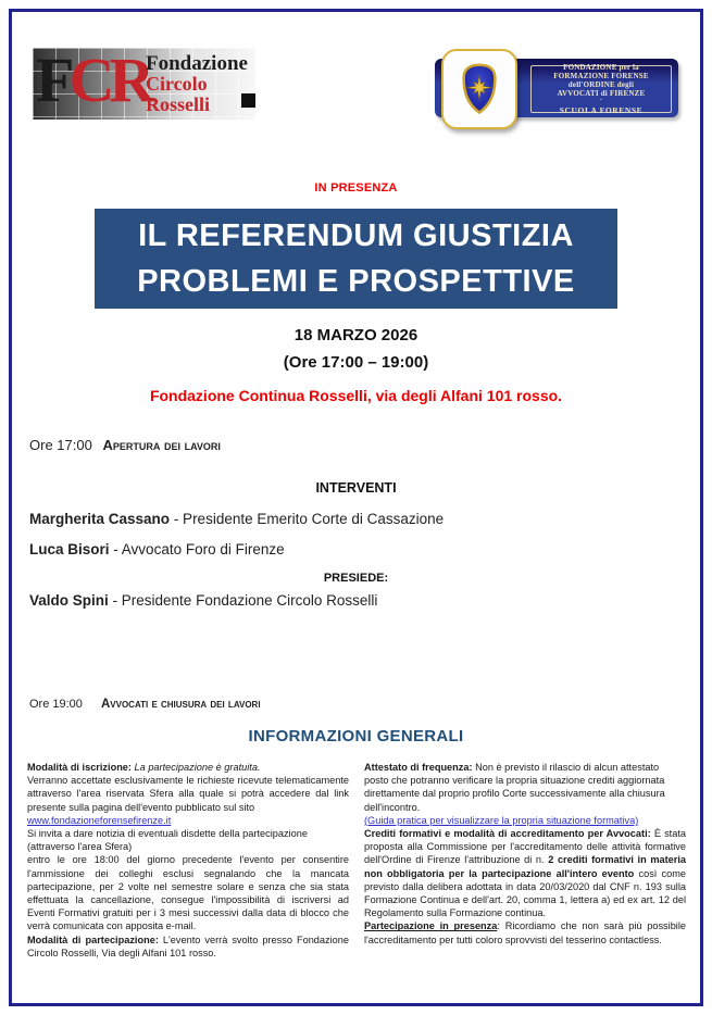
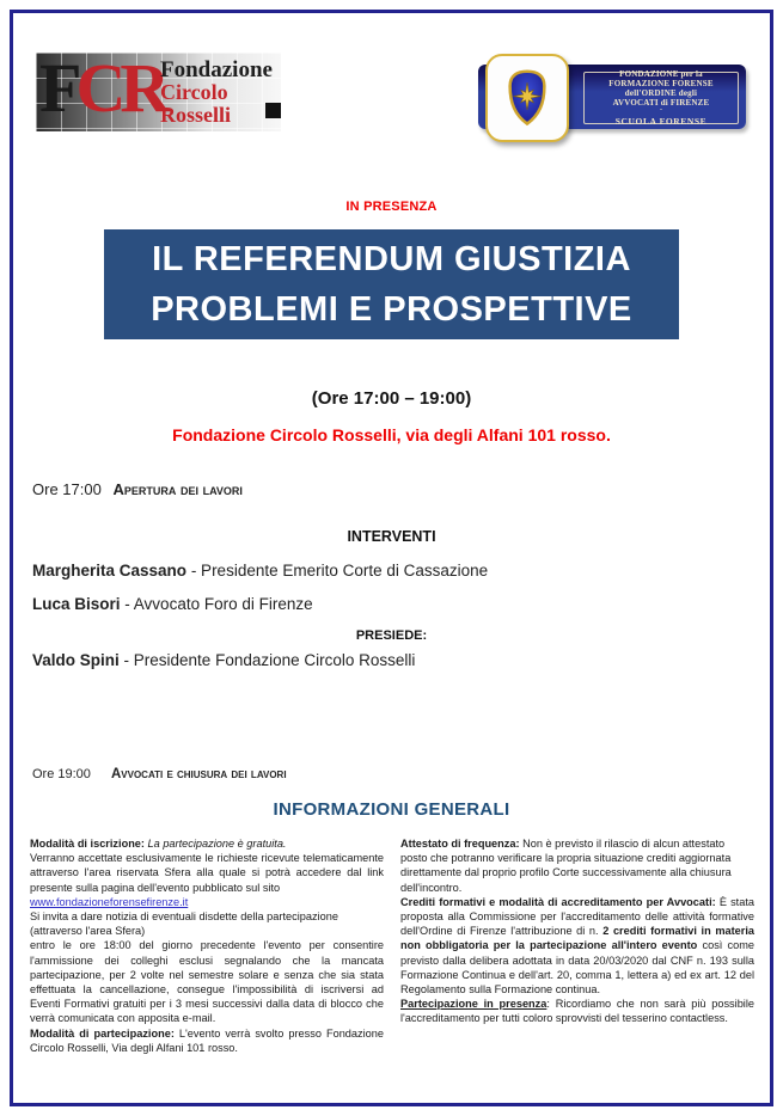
  FCR
  Fondazione
  Circolo
  Rosselli
  FONDAZIONE per la
  FORMAZIONE FORENSE
  dell'ORDINE degli
  AVVOCATI di FIRENZE
  SCUOLA FORENSE
  IN PRESENZA
  IL REFERENDUM GIUSTIZIA
  PROBLEMI E PROSPETTIVE
- 18 MARZO 2026
  (Ore 17:00 – 19:00)
- Fondazione Continua Rosselli, via degli Alfani 101 rosso.
+ Fondazione Circolo Rosselli, via degli Alfani 101 rosso.
  Ore 17:00 Apertura dei lavori
  INTERVENTI
  Margherita Cassano - Presidente Emerito Corte di Cassazione
  Luca Bisori - Avvocato Foro di Firenze
  PRESIEDE:
  Valdo Spini - Presidente Fondazione Circolo Rosselli
  Ore 19:00 Avvocati e chiusura dei lavori
  INFORMAZIONI GENERALI
  Modalità di iscrizione: La partecipazione è gratuita.
  Verranno accettate esclusivamente le richieste ricevute telematicamente attraverso l'area riservata Sfera alla quale si potrà accedere dal link presente sulla pagina dell'evento pubblicato sul sito
  www.fondazioneforensefirenze.it
  Si invita a dare notizia di eventuali disdette della partecipazione
  (attraverso l'area Sfera)
  entro le ore 18:00 del giorno precedente l'evento per consentire l'ammissione dei colleghi esclusi segnalando che la mancata partecipazione, per 2 volte nel semestre solare e senza che sia stata effettuata la cancellazione, consegue l'impossibilità di iscriversi ad Eventi Formativi gratuiti per i 3 mesi successivi dalla data di blocco che verrà comunicata con apposita e-mail.
  Modalità di partecipazione: L'evento verrà svolto presso Fondazione Circolo Rosselli, Via degli Alfani 101 rosso.
  Attestato di frequenza: Non è previsto il rilascio di alcun attestato posto che potranno verificare la propria situazione crediti aggiornata direttamente dal proprio profilo Corte successivamente alla chiusura dell'incontro.
- (Guida pratica per visualizzare la propria situazione formativa)
  Crediti formativi e modalità di accreditamento per Avvocati: È stata proposta alla Commissione per l'accreditamento delle attività formative dell'Ordine di Firenze l'attribuzione di n. 2 crediti formativi in materia non obbligatoria per la partecipazione all'intero evento così come previsto dalla delibera adottata in data 20/03/2020 dal CNF n. 193 sulla Formazione Continua e dell'art. 20, comma 1, lettera a) ed ex art. 12 del Regolamento sulla Formazione continua.
  Partecipazione in presenza: Ricordiamo che non sarà più possibile l'accreditamento per tutti coloro sprovvisti del tesserino contactless.
